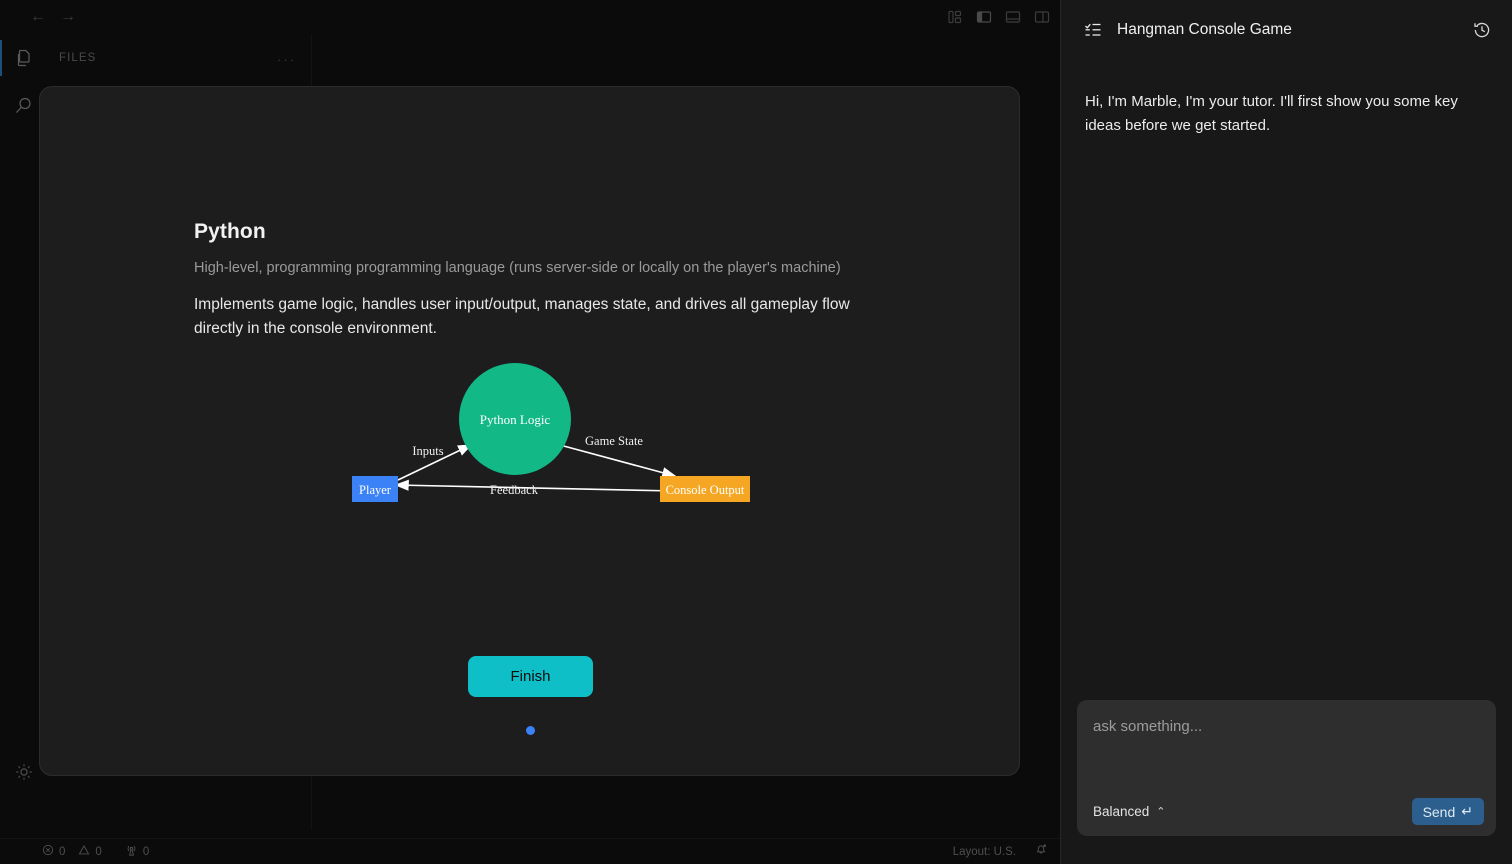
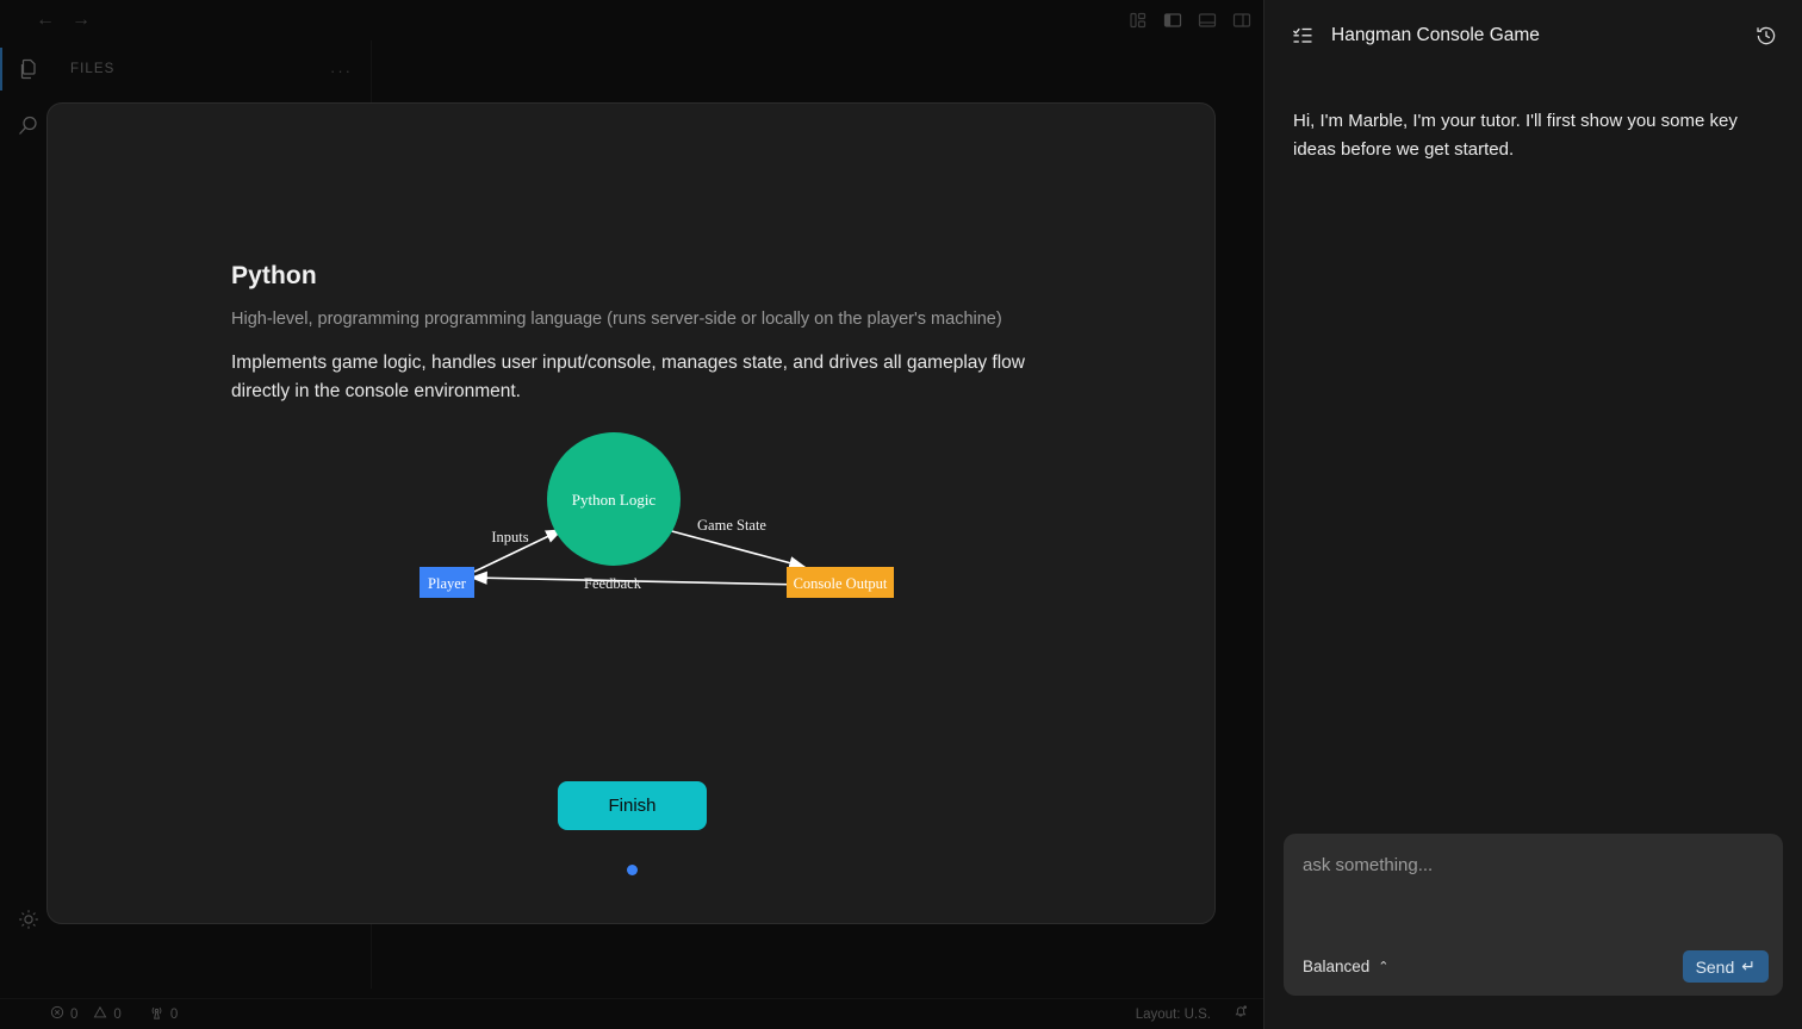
  ←
  →
  FILES
  ···
  Python
  High-level, programming programming language (runs server-side or locally on the player's machine)
- Implements game logic, handles user input/output, manages state, and drives all gameplay flow directly in the console environment.
+ Implements game logic, handles user input/console, manages state, and drives all gameplay flow directly in the console environment.
  Python Logic
  Player
  Console Output
  Inputs
  Game State
  Feedback
  Finish
  0
  0
  0
  Layout: U.S.
  Hangman Console Game
  Hi, I'm Marble, I'm your tutor. I'll first show you some key ideas before we get started.
  ask something...
  Balanced
  ⌃
  Send
  ↵
